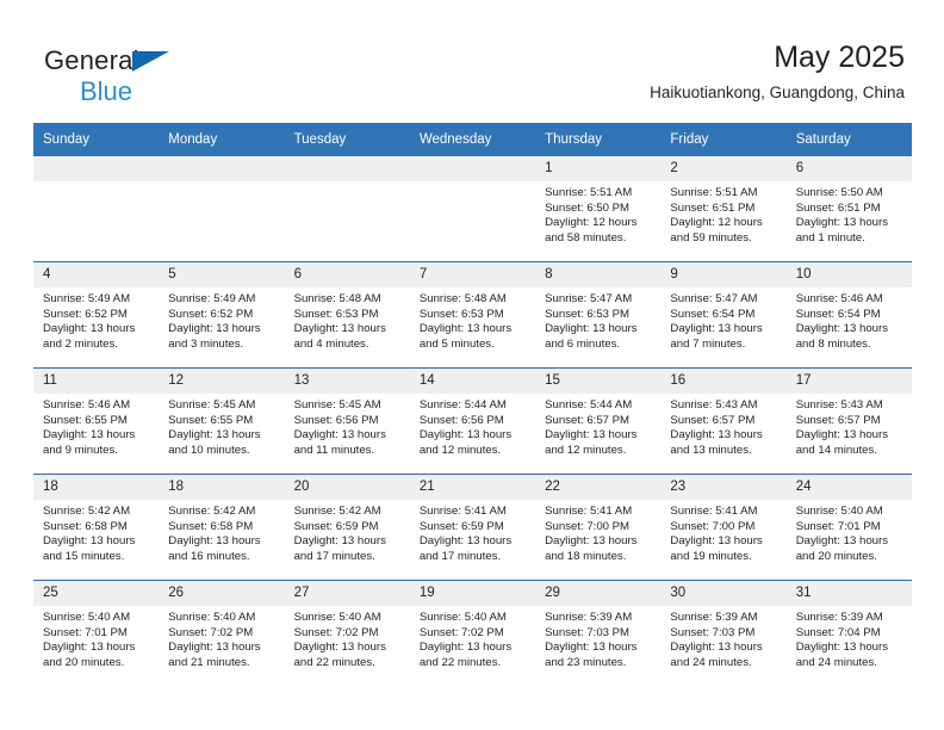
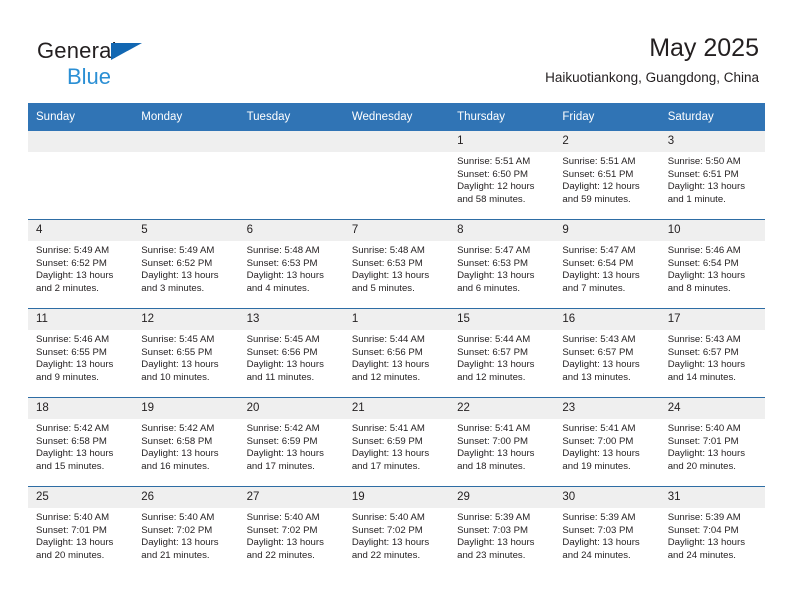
  General
  Blue
  May 2025
  Haikuotiankong, Guangdong, China
  Sunday	Monday	Tuesday	Wednesday	Thursday	Friday	Saturday
- 				1Sunrise: 5:51 AMSunset: 6:50 PMDaylight: 12 hours and 58 minutes.	2Sunrise: 5:51 AMSunset: 6:51 PMDaylight: 12 hours and 59 minutes.	6Sunrise: 5:50 AMSunset: 6:51 PMDaylight: 13 hours and 1 minute.
+ 				1Sunrise: 5:51 AMSunset: 6:50 PMDaylight: 12 hours and 58 minutes.	2Sunrise: 5:51 AMSunset: 6:51 PMDaylight: 12 hours and 59 minutes.	3Sunrise: 5:50 AMSunset: 6:51 PMDaylight: 13 hours and 1 minute.
  4Sunrise: 5:49 AMSunset: 6:52 PMDaylight: 13 hours and 2 minutes.	5Sunrise: 5:49 AMSunset: 6:52 PMDaylight: 13 hours and 3 minutes.	6Sunrise: 5:48 AMSunset: 6:53 PMDaylight: 13 hours and 4 minutes.	7Sunrise: 5:48 AMSunset: 6:53 PMDaylight: 13 hours and 5 minutes.	8Sunrise: 5:47 AMSunset: 6:53 PMDaylight: 13 hours and 6 minutes.	9Sunrise: 5:47 AMSunset: 6:54 PMDaylight: 13 hours and 7 minutes.	10Sunrise: 5:46 AMSunset: 6:54 PMDaylight: 13 hours and 8 minutes.
- 11Sunrise: 5:46 AMSunset: 6:55 PMDaylight: 13 hours and 9 minutes.	12Sunrise: 5:45 AMSunset: 6:55 PMDaylight: 13 hours and 10 minutes.	13Sunrise: 5:45 AMSunset: 6:56 PMDaylight: 13 hours and 11 minutes.	14Sunrise: 5:44 AMSunset: 6:56 PMDaylight: 13 hours and 12 minutes.	15Sunrise: 5:44 AMSunset: 6:57 PMDaylight: 13 hours and 12 minutes.	16Sunrise: 5:43 AMSunset: 6:57 PMDaylight: 13 hours and 13 minutes.	17Sunrise: 5:43 AMSunset: 6:57 PMDaylight: 13 hours and 14 minutes.
+ 11Sunrise: 5:46 AMSunset: 6:55 PMDaylight: 13 hours and 9 minutes.	12Sunrise: 5:45 AMSunset: 6:55 PMDaylight: 13 hours and 10 minutes.	13Sunrise: 5:45 AMSunset: 6:56 PMDaylight: 13 hours and 11 minutes.	1Sunrise: 5:44 AMSunset: 6:56 PMDaylight: 13 hours and 12 minutes.	15Sunrise: 5:44 AMSunset: 6:57 PMDaylight: 13 hours and 12 minutes.	16Sunrise: 5:43 AMSunset: 6:57 PMDaylight: 13 hours and 13 minutes.	17Sunrise: 5:43 AMSunset: 6:57 PMDaylight: 13 hours and 14 minutes.
- 18Sunrise: 5:42 AMSunset: 6:58 PMDaylight: 13 hours and 15 minutes.	18Sunrise: 5:42 AMSunset: 6:58 PMDaylight: 13 hours and 16 minutes.	20Sunrise: 5:42 AMSunset: 6:59 PMDaylight: 13 hours and 17 minutes.	21Sunrise: 5:41 AMSunset: 6:59 PMDaylight: 13 hours and 17 minutes.	22Sunrise: 5:41 AMSunset: 7:00 PMDaylight: 13 hours and 18 minutes.	23Sunrise: 5:41 AMSunset: 7:00 PMDaylight: 13 hours and 19 minutes.	24Sunrise: 5:40 AMSunset: 7:01 PMDaylight: 13 hours and 20 minutes.
+ 18Sunrise: 5:42 AMSunset: 6:58 PMDaylight: 13 hours and 15 minutes.	19Sunrise: 5:42 AMSunset: 6:58 PMDaylight: 13 hours and 16 minutes.	20Sunrise: 5:42 AMSunset: 6:59 PMDaylight: 13 hours and 17 minutes.	21Sunrise: 5:41 AMSunset: 6:59 PMDaylight: 13 hours and 17 minutes.	22Sunrise: 5:41 AMSunset: 7:00 PMDaylight: 13 hours and 18 minutes.	23Sunrise: 5:41 AMSunset: 7:00 PMDaylight: 13 hours and 19 minutes.	24Sunrise: 5:40 AMSunset: 7:01 PMDaylight: 13 hours and 20 minutes.
  25Sunrise: 5:40 AMSunset: 7:01 PMDaylight: 13 hours and 20 minutes.	26Sunrise: 5:40 AMSunset: 7:02 PMDaylight: 13 hours and 21 minutes.	27Sunrise: 5:40 AMSunset: 7:02 PMDaylight: 13 hours and 22 minutes.	19Sunrise: 5:40 AMSunset: 7:02 PMDaylight: 13 hours and 22 minutes.	29Sunrise: 5:39 AMSunset: 7:03 PMDaylight: 13 hours and 23 minutes.	30Sunrise: 5:39 AMSunset: 7:03 PMDaylight: 13 hours and 24 minutes.	31Sunrise: 5:39 AMSunset: 7:04 PMDaylight: 13 hours and 24 minutes.
